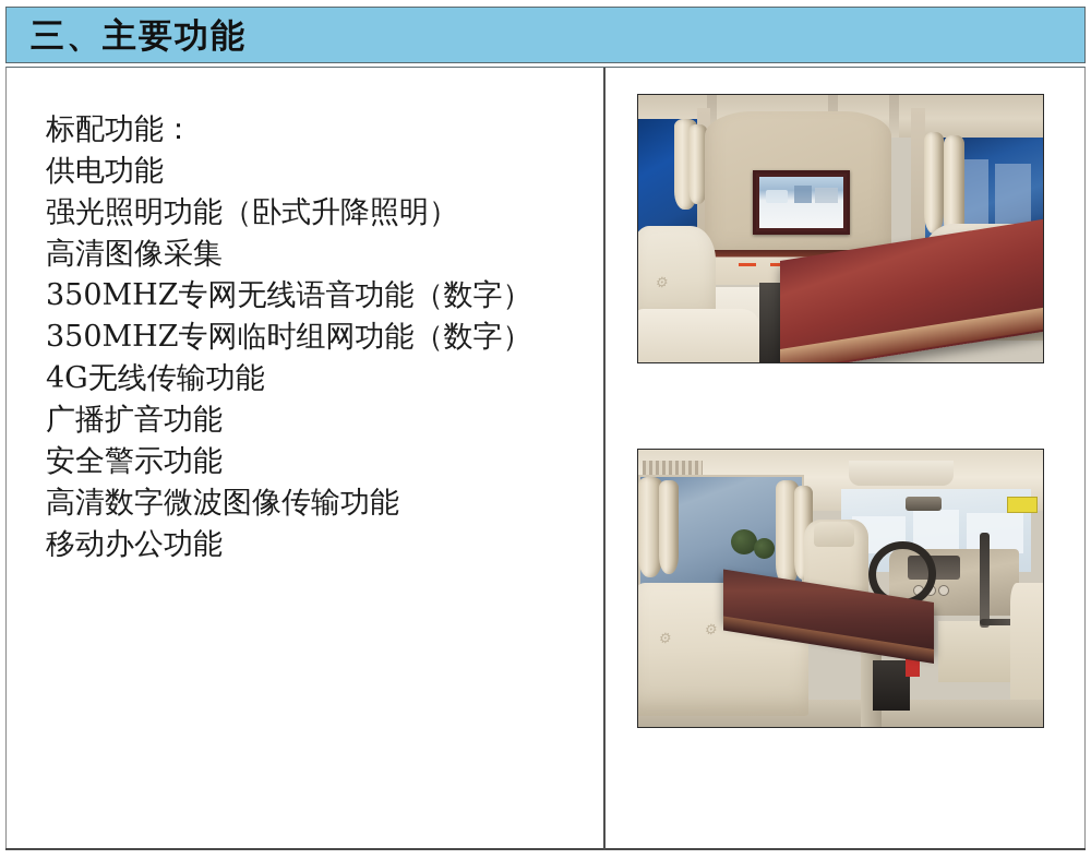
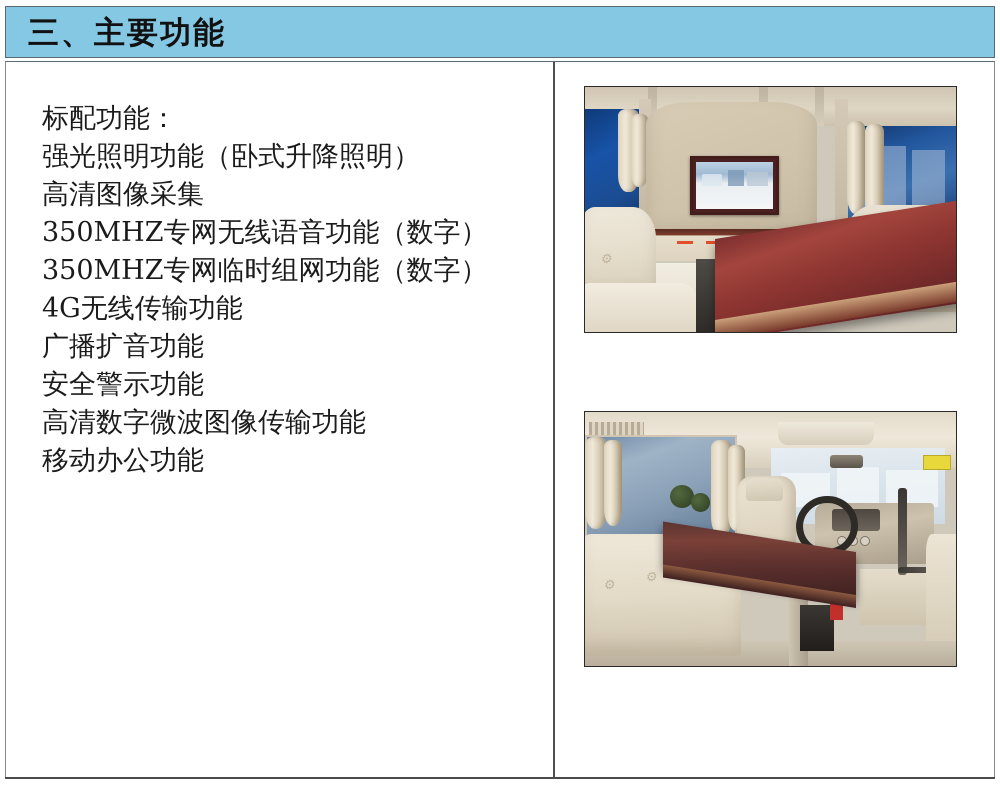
  三、主要功能
  标配功能：
- 供电功能
  强光照明功能（卧式升降照明）
  高清图像采集
  350MHZ专网无线语音功能（数字）
  350MHZ专网临时组网功能（数字）
  4G无线传输功能
  广播扩音功能
  安全警示功能
  高清数字微波图像传输功能
  移动办公功能
